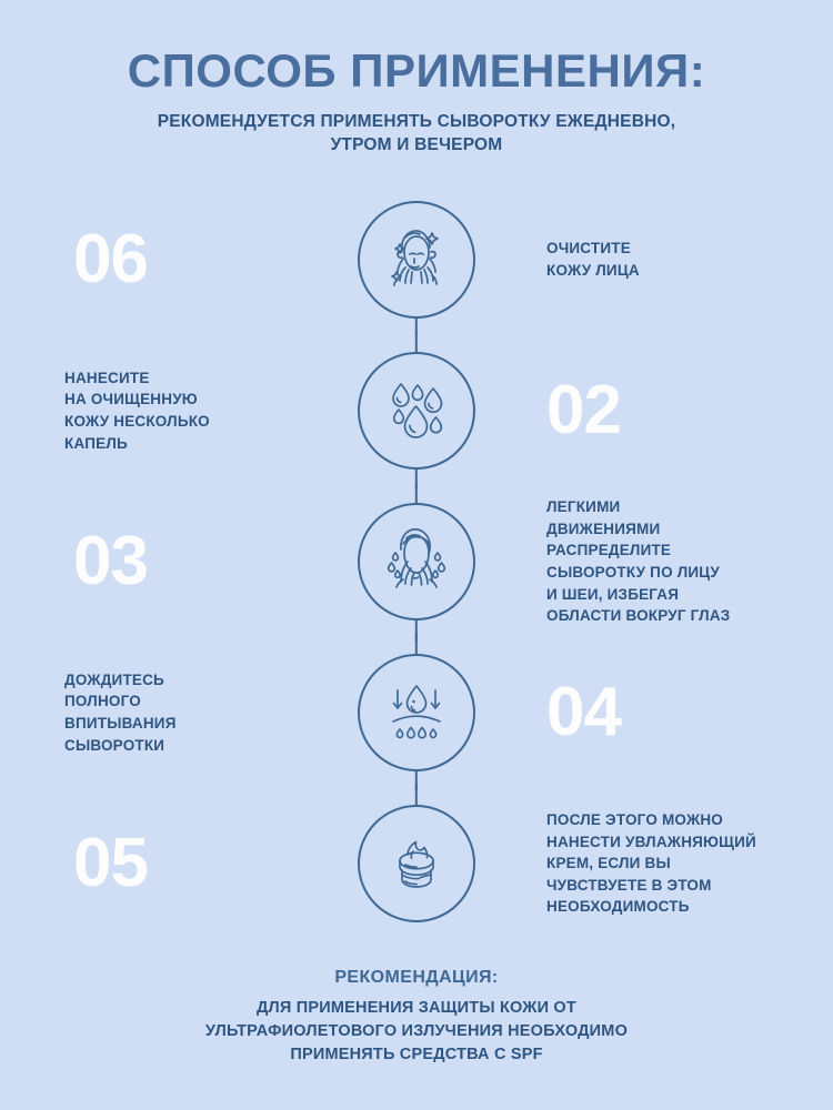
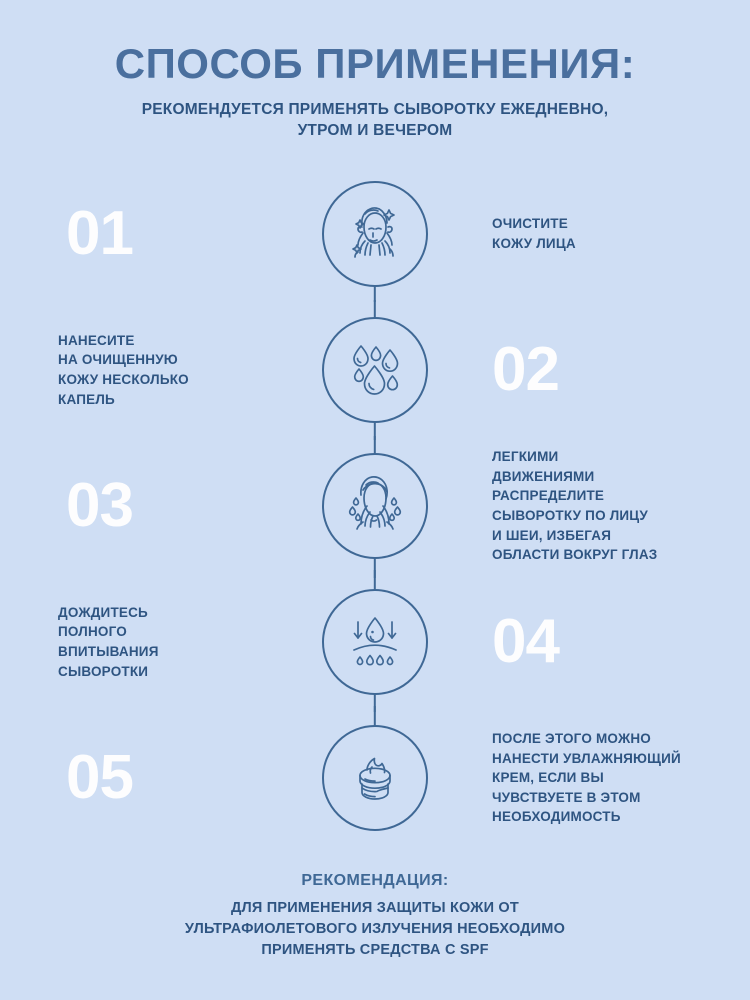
  СПОСОБ ПРИМЕНЕНИЯ:
  РЕКОМЕНДУЕТСЯ ПРИМЕНЯТЬ СЫВОРОТКУ ЕЖЕДНЕВНО,
  УТРОМ И ВЕЧЕРОМ
- 06
+ 01
  ОЧИСТИТЕ
  КОЖУ ЛИЦА
  НАНЕСИТЕ
  НА ОЧИЩЕННУЮ
  КОЖУ НЕСКОЛЬКО
  КАПЕЛЬ
  02
  03
  ЛЕГКИМИ
  ДВИЖЕНИЯМИ
  РАСПРЕДЕЛИТЕ
  СЫВОРОТКУ ПО ЛИЦУ
  И ШЕИ, ИЗБЕГАЯ
  ОБЛАСТИ ВОКРУГ ГЛАЗ
  ДОЖДИТЕСЬ
  ПОЛНОГО
  ВПИТЫВАНИЯ
  СЫВОРОТКИ
  04
  05
  ПОСЛЕ ЭТОГО МОЖНО
  НАНЕСТИ УВЛАЖНЯЮЩИЙ
  КРЕМ, ЕСЛИ ВЫ
  ЧУВСТВУЕТЕ В ЭТОМ
  НЕОБХОДИМОСТЬ
  РЕКОМЕНДАЦИЯ:
  ДЛЯ ПРИМЕНЕНИЯ ЗАЩИТЫ КОЖИ ОТ
  УЛЬТРАФИОЛЕТОВОГО ИЗЛУЧЕНИЯ НЕОБХОДИМО
  ПРИМЕНЯТЬ СРЕДСТВА С SPF
